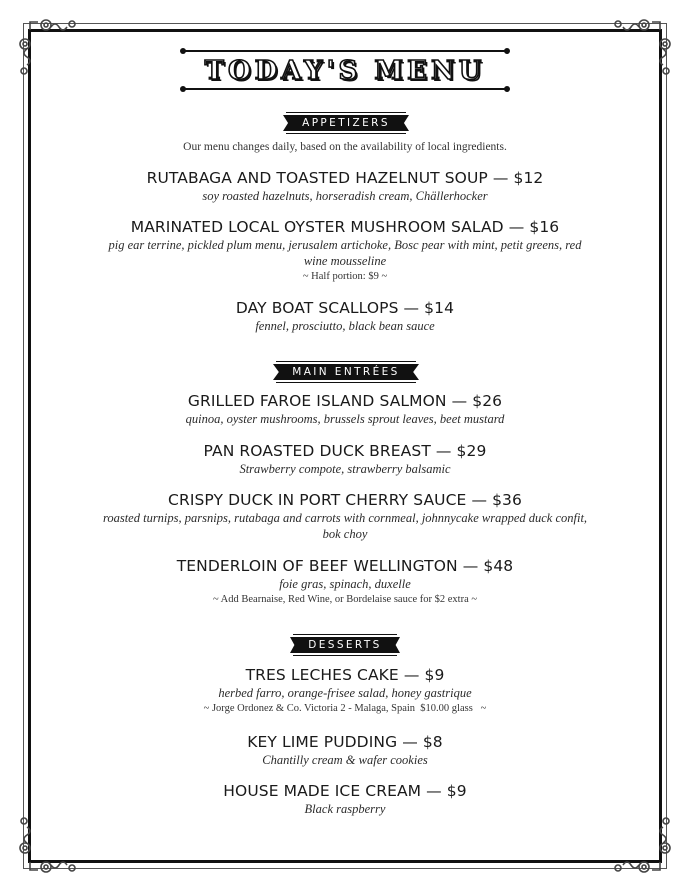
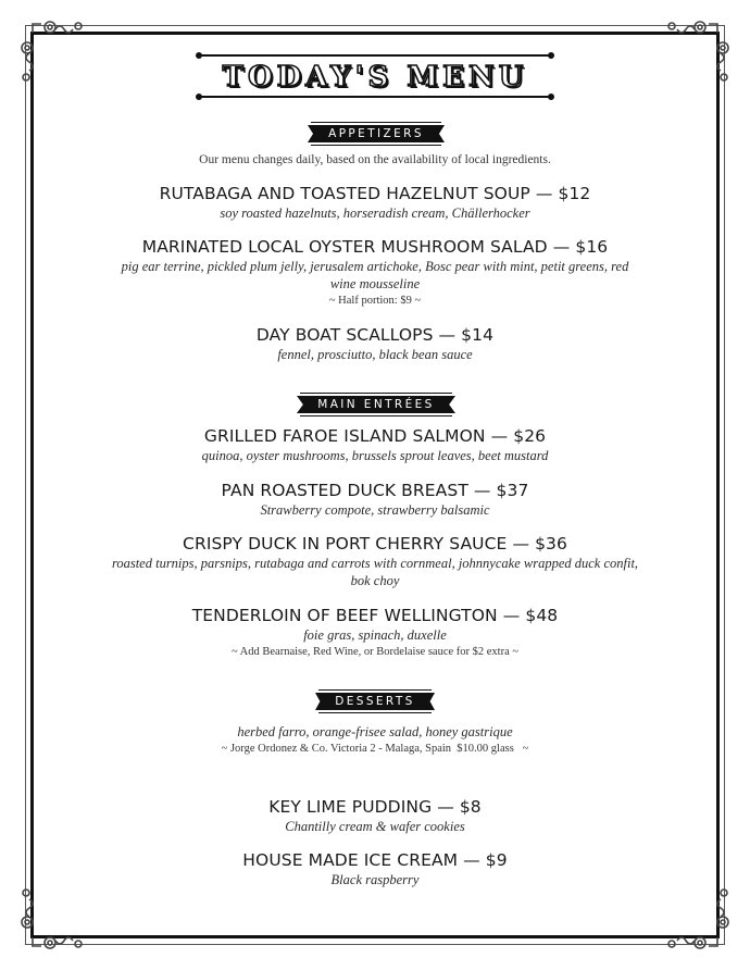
  TODAY'S MENU
  APPETIZERS
  Our menu changes daily, based on the availability of local ingredients.
  RUTABAGA AND TOASTED HAZELNUT SOUP — $12
  soy roasted hazelnuts, horseradish cream, Chällerhocker
  MARINATED LOCAL OYSTER MUSHROOM SALAD — $16
- pig ear terrine, pickled plum menu, jerusalem artichoke, Bosc pear with mint, petit greens, red wine mousseline
+ pig ear terrine, pickled plum jelly, jerusalem artichoke, Bosc pear with mint, petit greens, red wine mousseline
  ~ Half portion: $9 ~
  DAY BOAT SCALLOPS — $14
  fennel, prosciutto, black bean sauce
  MAIN ENTRÉES
  GRILLED FAROE ISLAND SALMON — $26
  quinoa, oyster mushrooms, brussels sprout leaves, beet mustard
- PAN ROASTED DUCK BREAST — $29
+ PAN ROASTED DUCK BREAST — $37
  Strawberry compote, strawberry balsamic
  CRISPY DUCK IN PORT CHERRY SAUCE — $36
  roasted turnips, parsnips, rutabaga and carrots with cornmeal, johnnycake wrapped duck confit, bok choy
  TENDERLOIN OF BEEF WELLINGTON — $48
  foie gras, spinach, duxelle
  ~ Add Bearnaise, Red Wine, or Bordelaise sauce for $2 extra ~
  DESSERTS
- TRES LECHES CAKE — $9
  herbed farro, orange-frisee salad, honey gastrique
  ~ Jorge Ordonez & Co. Victoria 2 - Malaga, Spain $10.00 glass ~
  KEY LIME PUDDING — $8
  Chantilly cream & wafer cookies
  HOUSE MADE ICE CREAM — $9
  Black raspberry
